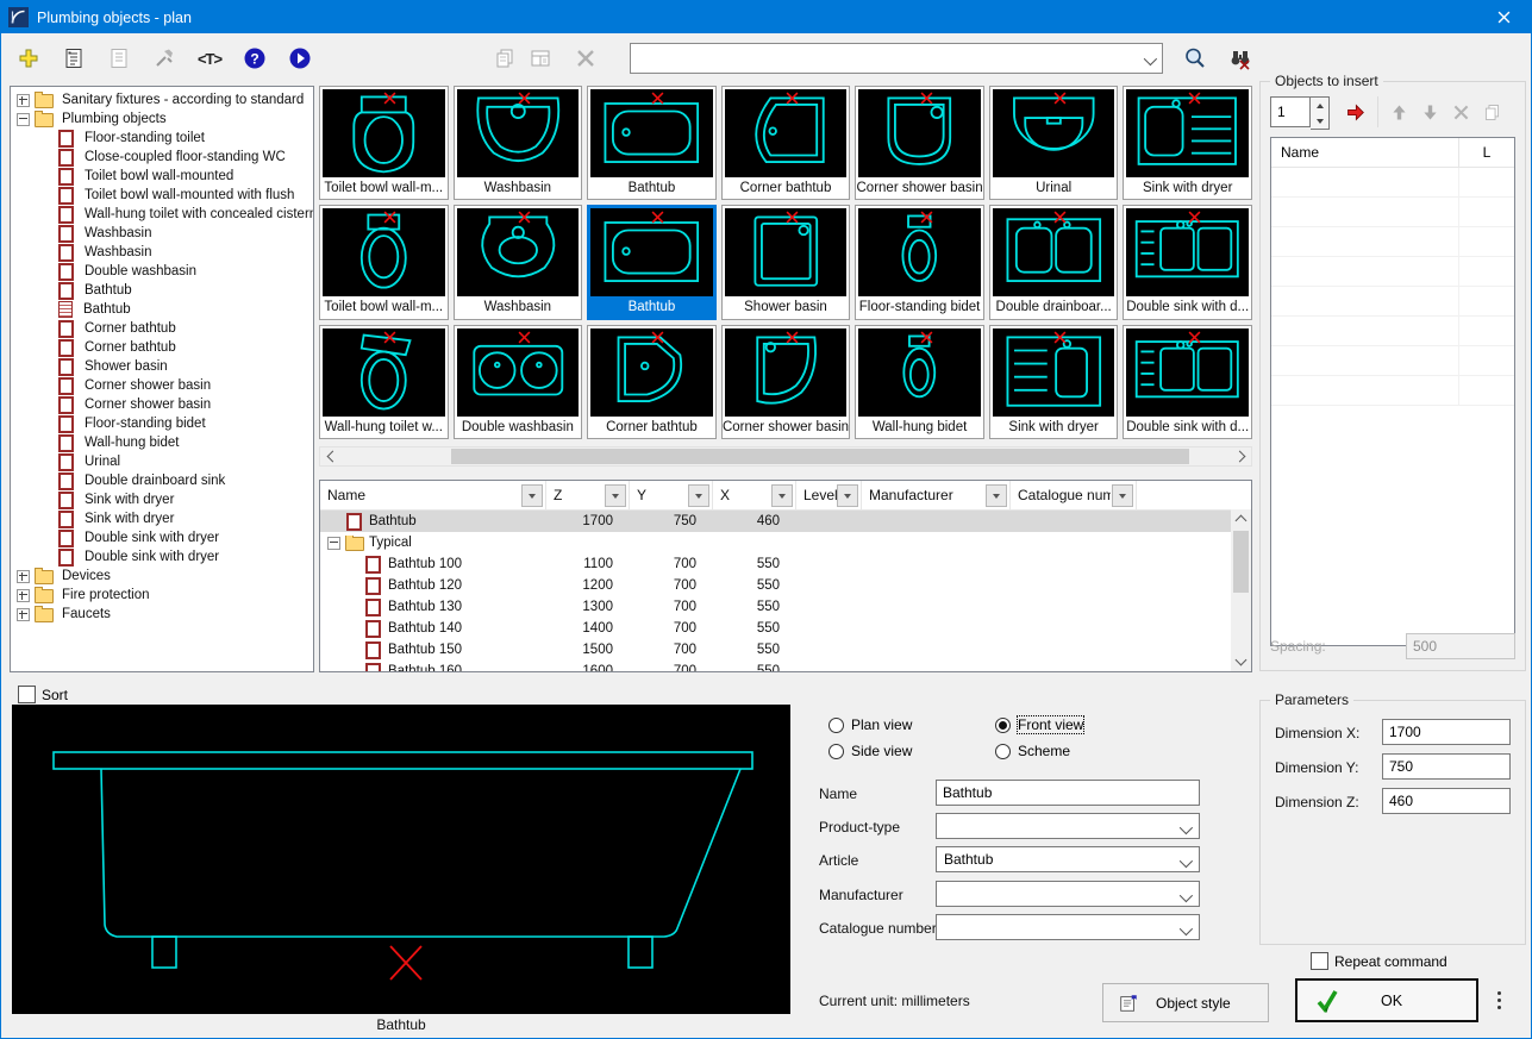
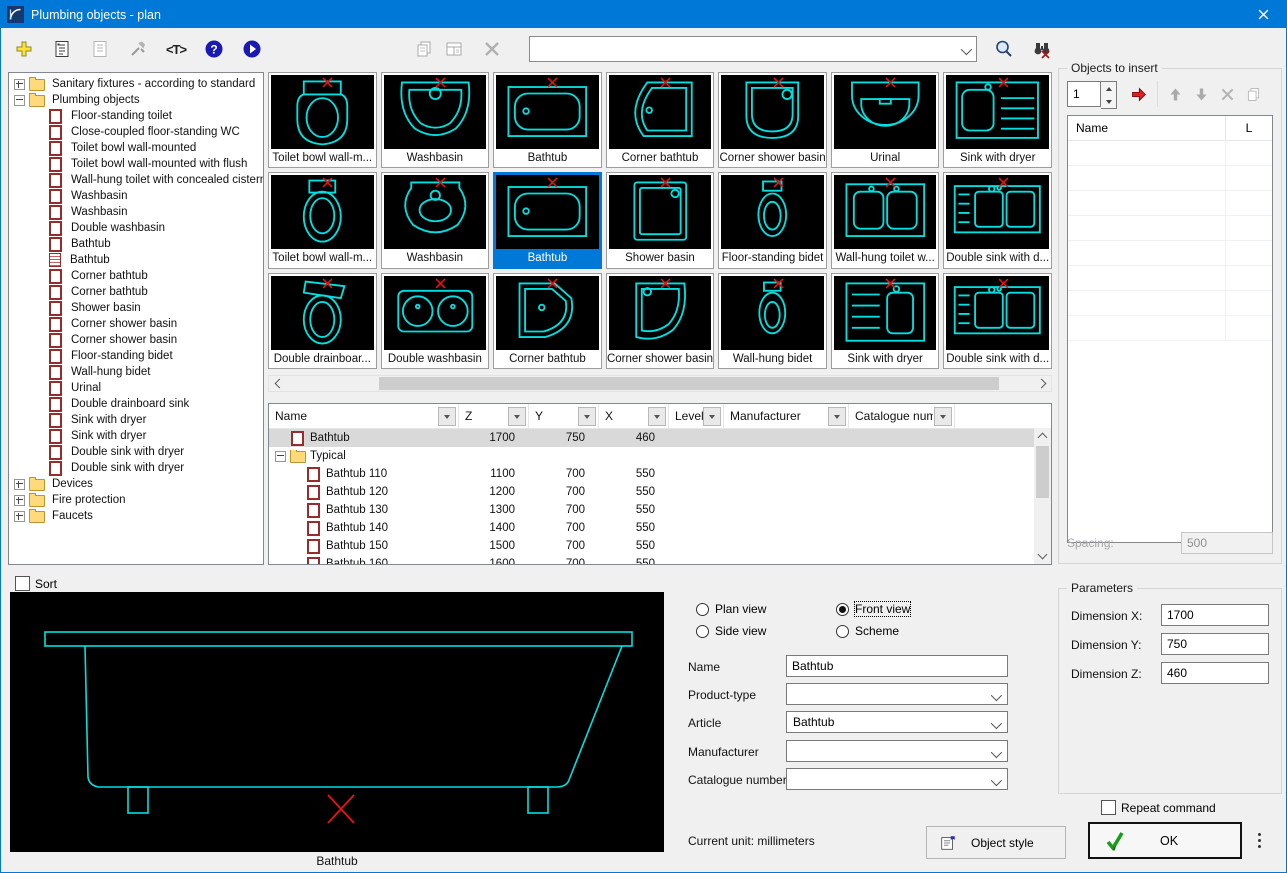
  Plumbing objects - plan
  <T>
  ?
  Sanitary fixtures - according to standard
  Plumbing objects
  Floor-standing toilet
  Close-coupled floor-standing WC
  Toilet bowl wall-mounted
  Toilet bowl wall-mounted with flush
  Wall-hung toilet with concealed cistern
  Washbasin
  Washbasin
  Double washbasin
  Bathtub
  Bathtub
  Corner bathtub
  Corner bathtub
  Shower basin
  Corner shower basin
  Corner shower basin
  Floor-standing bidet
  Wall-hung bidet
  Urinal
  Double drainboard sink
  Sink with dryer
  Sink with dryer
  Double sink with dryer
  Double sink with dryer
  Devices
  Fire protection
  Faucets
  Toilet bowl wall-m...
  Washbasin
  Bathtub
  Corner bathtub
  Corner shower basin
  Urinal
  Sink with dryer
  Toilet bowl wall-m...
  Washbasin
  Bathtub
  Shower basin
  Floor-standing bidet
- Double drainboar...
+ Wall-hung toilet w...
  Double sink with d...
- Wall-hung toilet w...
+ Double drainboar...
  Double washbasin
  Corner bathtub
  Corner shower basin
  Wall-hung bidet
  Sink with dryer
  Double sink with d...
  Name
  Z
  Y
  X
  Leve
  Manufacturer
  Catalogue num
  Bathtub
  1700
  750
  460
  Typical
- Bathtub 100
+ Bathtub 110
  1100
  700
  550
  Bathtub 120
  1200
  700
  550
  Bathtub 130
  1300
  700
  550
  Bathtub 140
  1400
  700
  550
  Bathtub 150
  1500
  700
  550
  Objects to insert
  1
  Name
  L
  Spacing:
  500
  Sort
  Bathtub
  Plan view
  Front view
  Side view
  Scheme
  Name
  Bathtub
  Product-type
  Article
  Bathtub
  Manufacturer
  Catalogue number
  Parameters
  Dimension X:
  1700
  Dimension Y:
  750
  Dimension Z:
  460
  Current unit: millimeters
  Object style
  Repeat command
  OK
